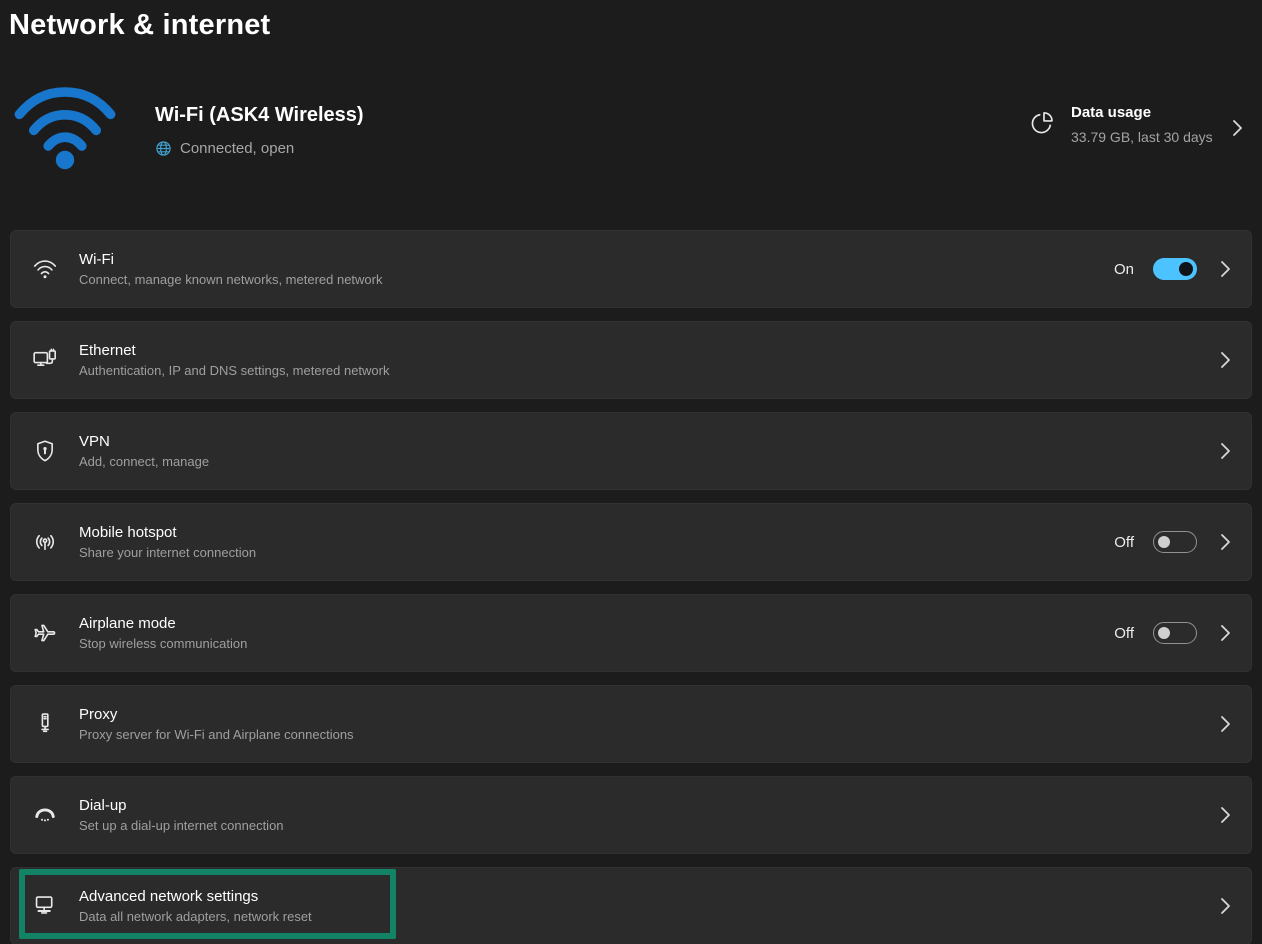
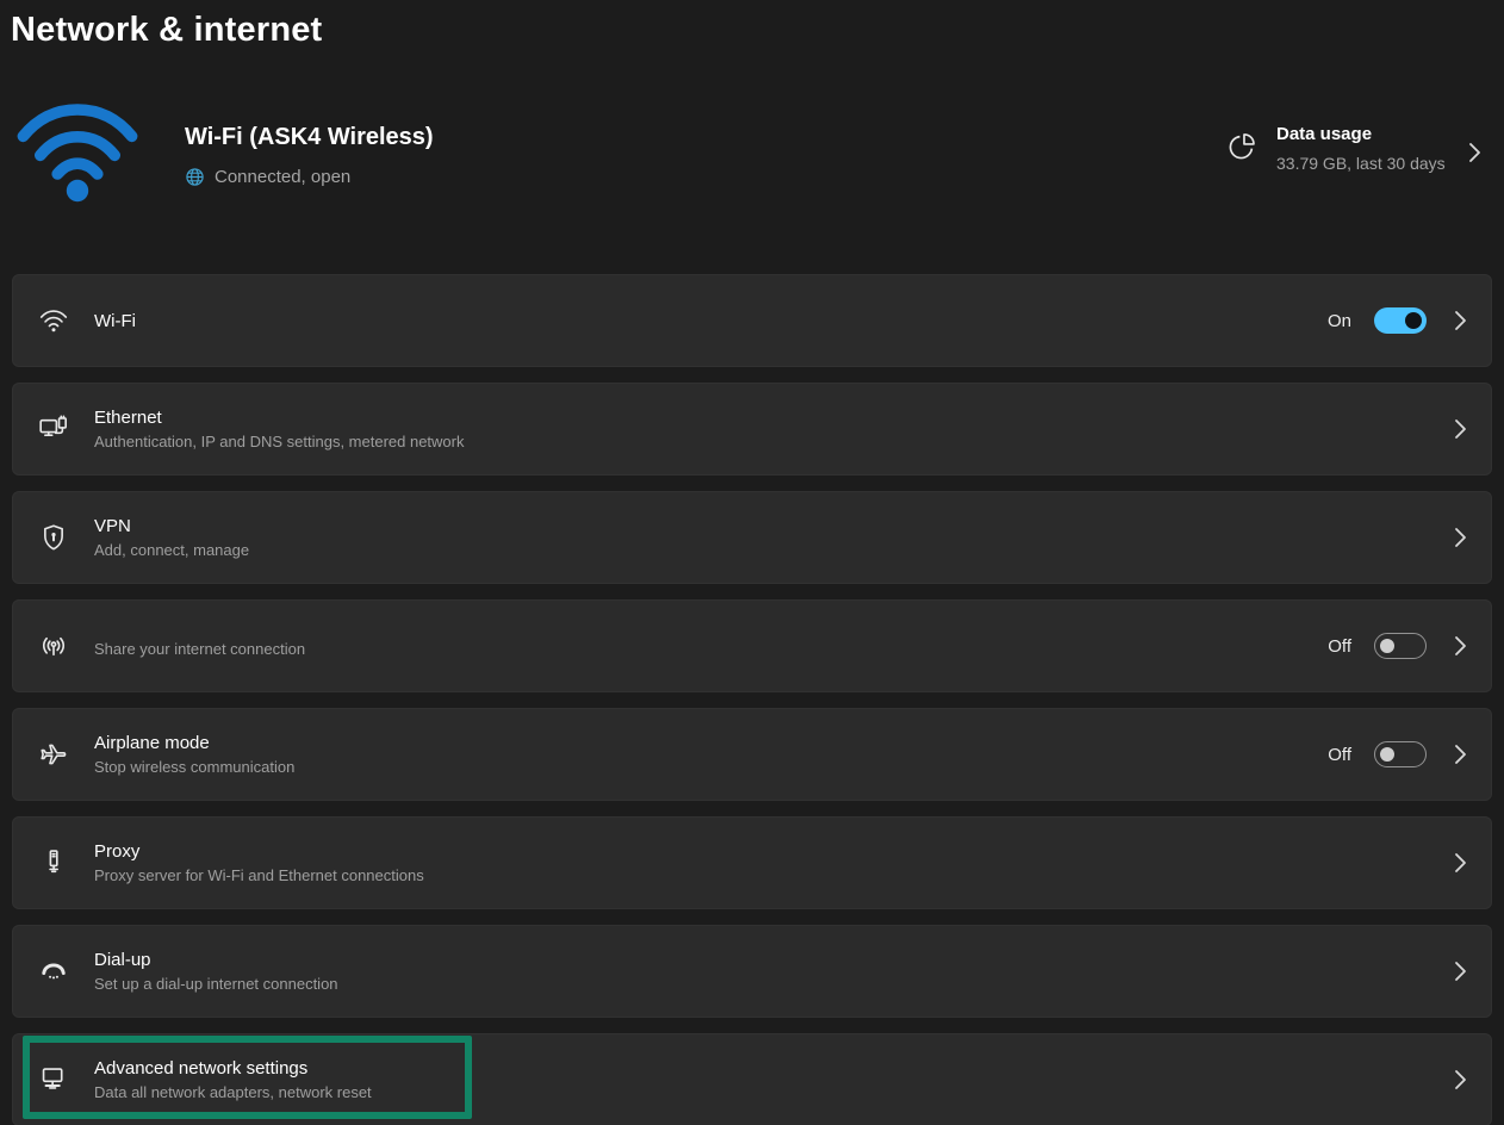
  Network & internet
  Wi-Fi (ASK4 Wireless)
  Connected, open
  Data usage
  33.79 GB, last 30 days
  Wi-Fi
- Connect, manage known networks, metered network
  On
  Ethernet
  Authentication, IP and DNS settings, metered network
  VPN
  Add, connect, manage
- Mobile hotspot
  Share your internet connection
  Off
  Airplane mode
  Stop wireless communication
  Off
  Proxy
- Proxy server for Wi-Fi and Airplane connections
+ Proxy server for Wi-Fi and Ethernet connections
  Dial-up
  Set up a dial-up internet connection
  Advanced network settings
  Data all network adapters, network reset
